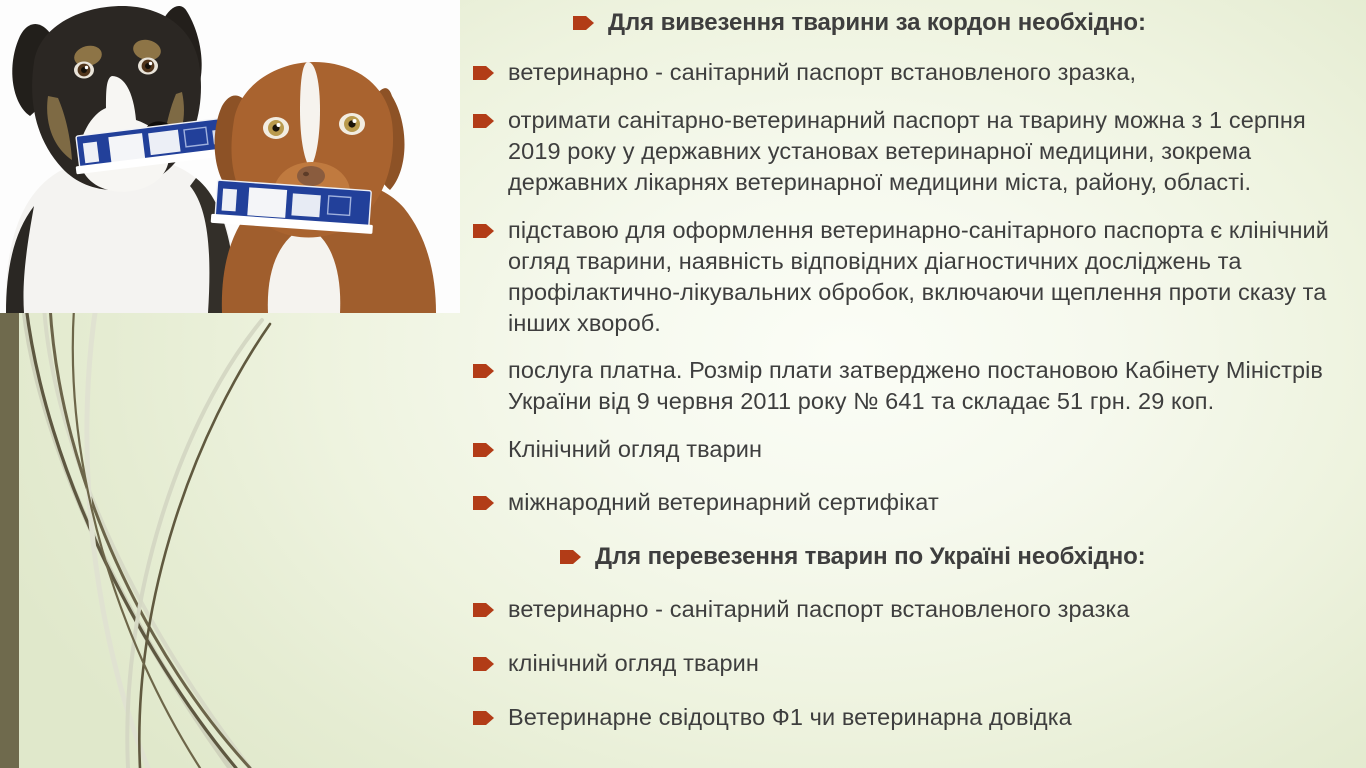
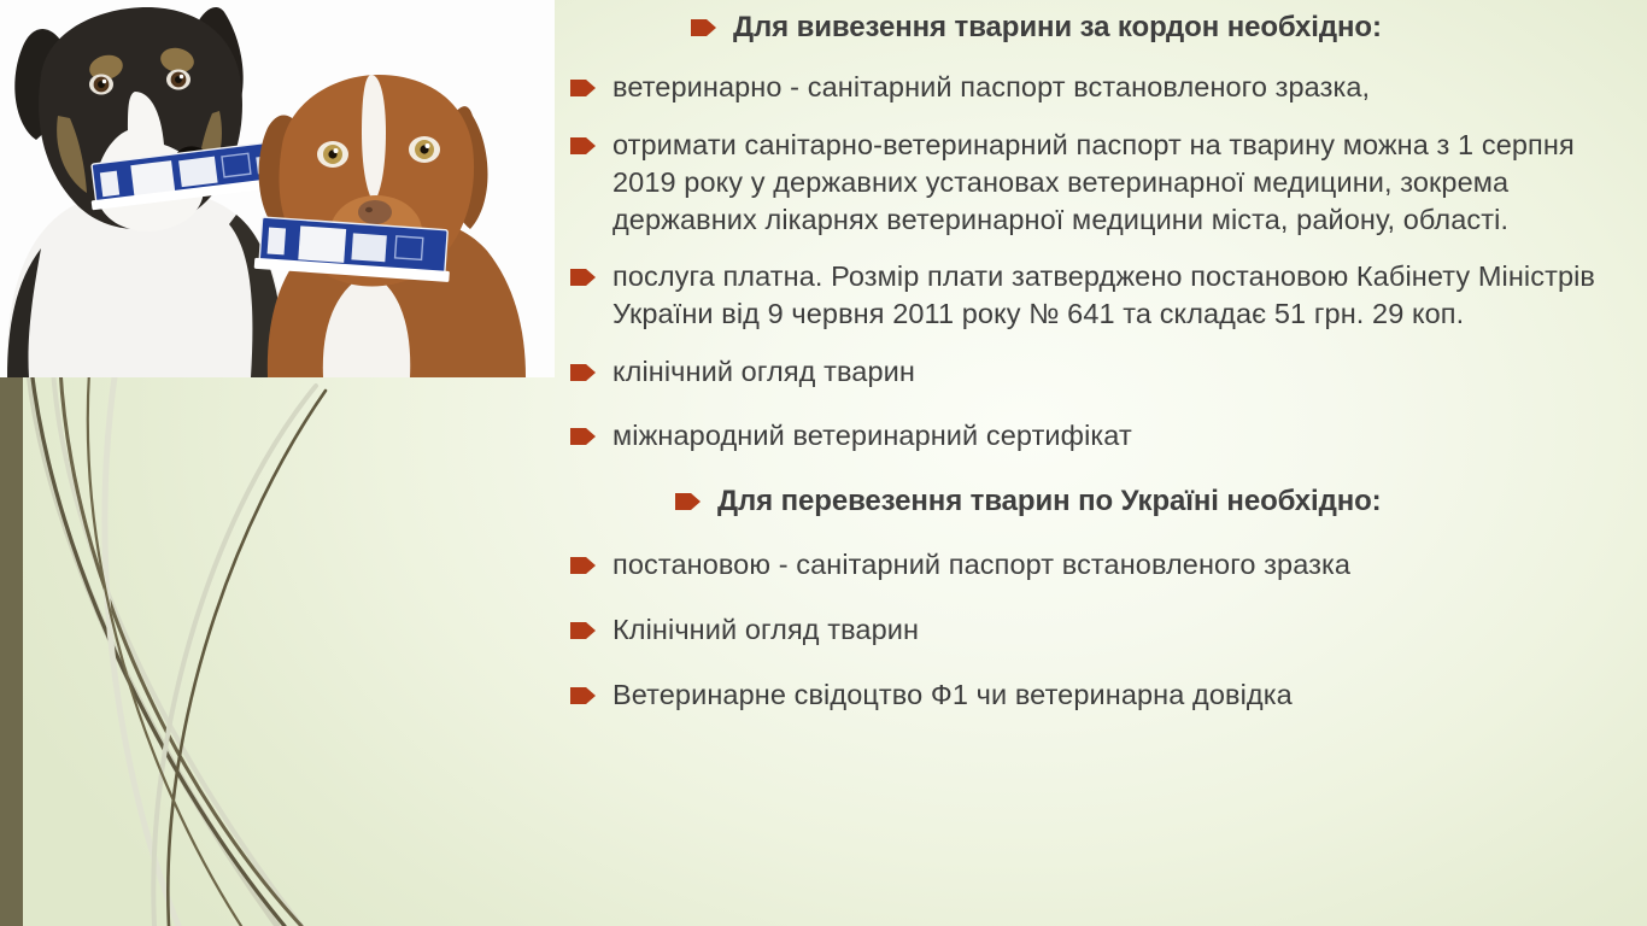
  Для вивезення тварини за кордон необхідно:
  ветеринарно - санітарний паспорт встановленого зразка,
  отримати санітарно-ветеринарний паспорт на тварину можна з 1 серпня 2019 року у державних установах ветеринарної медицини, зокрема державних лікарнях ветеринарної медицини міста, району, області.
- підставою для оформлення ветеринарно-санітарного паспорта є клінічний огляд тварини, наявність відповідних діагностичних досліджень та профілактично-лікувальних обробок, включаючи щеплення проти сказу та інших хвороб.
  послуга платна. Розмір плати затверджено постановою Кабінету Міністрів України від 9 червня 2011 року № 641 та складає 51 грн. 29 коп.
- Клінічний огляд тварин
+ клінічний огляд тварин
  міжнародний ветеринарний сертифікат
  Для перевезення тварин по Україні необхідно:
- ветеринарно - санітарний паспорт встановленого зразка
+ постановою - санітарний паспорт встановленого зразка
- клінічний огляд тварин
+ Клінічний огляд тварин
  Ветеринарне свідоцтво Ф1 чи ветеринарна довідка
